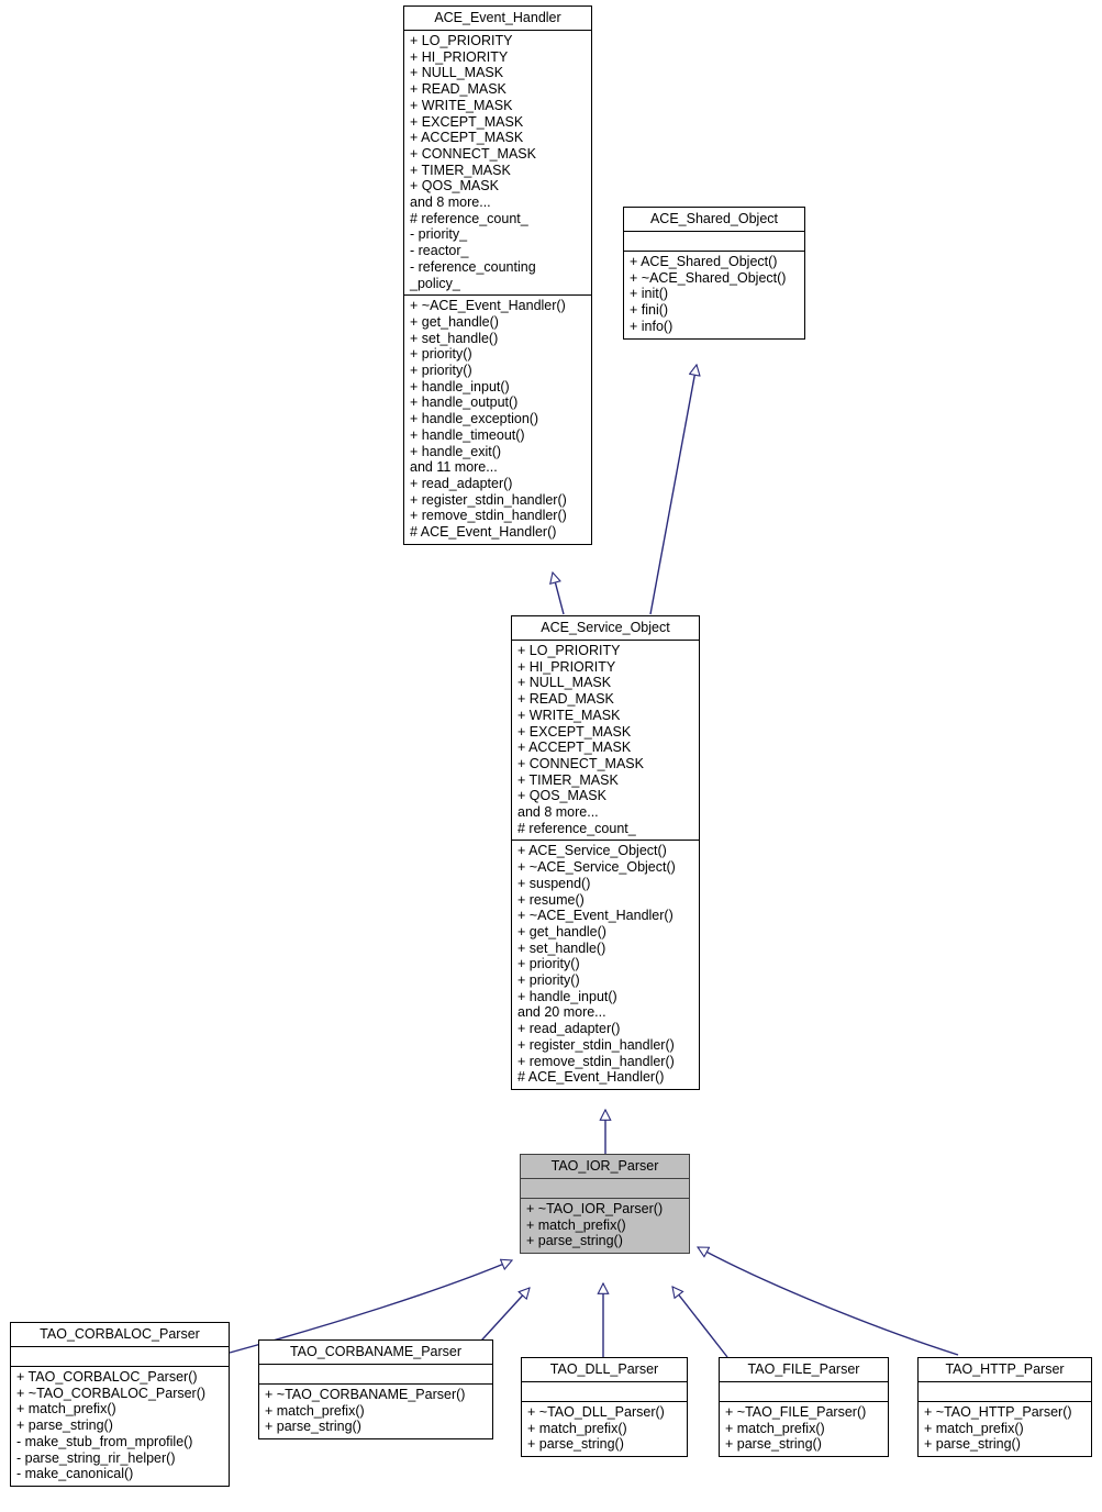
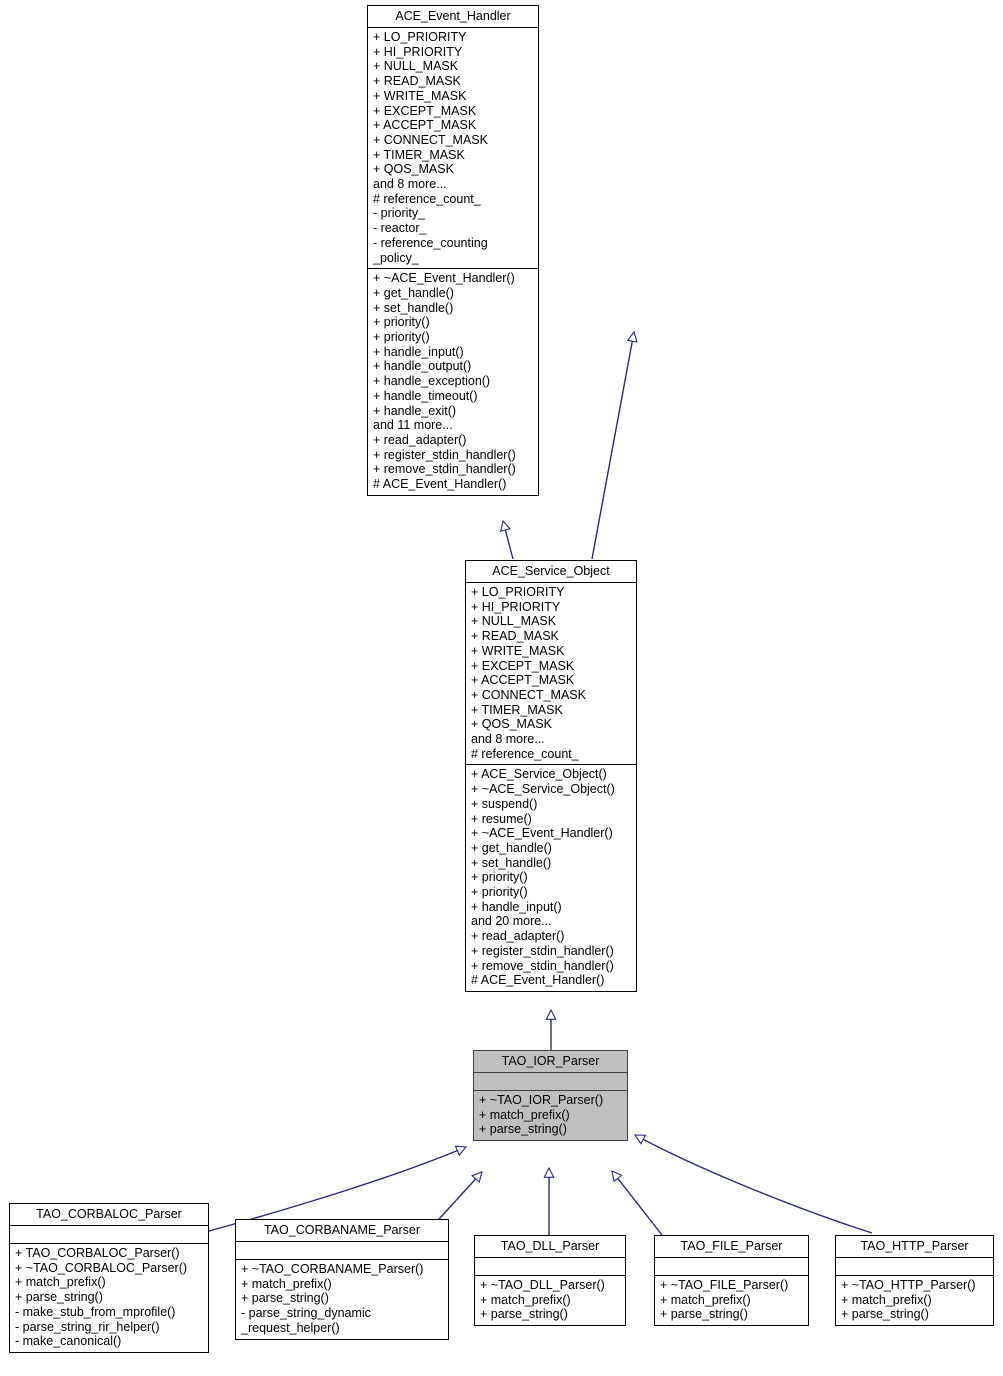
  ACE_Event_Handler
  + LO_PRIORITY
  + HI_PRIORITY
  + NULL_MASK
  + READ_MASK
  + WRITE_MASK
  + EXCEPT_MASK
  + ACCEPT_MASK
  + CONNECT_MASK
  + TIMER_MASK
  + QOS_MASK
  and 8 more...
  # reference_count_
  - priority_
  - reactor_
  - reference_counting _policy_
  + ~ACE_Event_Handler()
  + get_handle()
  + set_handle()
  + priority()
  + priority()
  + handle_input()
  + handle_output()
  + handle_exception()
  + handle_timeout()
  + handle_exit()
  and 11 more...
  + read_adapter()
  + register_stdin_handler()
  + remove_stdin_handler()
  # ACE_Event_Handler()
- ACE_Shared_Object
- + ACE_Shared_Object()
- + ~ACE_Shared_Object()
- + init()
- + fini()
- + info()
  ACE_Service_Object
  + LO_PRIORITY
  + HI_PRIORITY
  + NULL_MASK
  + READ_MASK
  + WRITE_MASK
  + EXCEPT_MASK
  + ACCEPT_MASK
  + CONNECT_MASK
  + TIMER_MASK
  + QOS_MASK
  and 8 more...
  # reference_count_
  + ACE_Service_Object()
  + ~ACE_Service_Object()
  + suspend()
  + resume()
  + ~ACE_Event_Handler()
  + get_handle()
  + set_handle()
  + priority()
  + priority()
  + handle_input()
  and 20 more...
  + read_adapter()
  + register_stdin_handler()
  + remove_stdin_handler()
  # ACE_Event_Handler()
  TAO_IOR_Parser
  + ~TAO_IOR_Parser()
  + match_prefix()
  + parse_string()
  TAO_CORBALOC_Parser
  + TAO_CORBALOC_Parser()
  + ~TAO_CORBALOC_Parser()
  + match_prefix()
  + parse_string()
  - make_stub_from_mprofile()
  - parse_string_rir_helper()
  - make_canonical()
  TAO_CORBANAME_Parser
  + ~TAO_CORBANAME_Parser()
  + match_prefix()
  + parse_string()
+ - parse_string_dynamic _request_helper()
  TAO_DLL_Parser
  + ~TAO_DLL_Parser()
  + match_prefix()
  + parse_string()
  TAO_FILE_Parser
  + ~TAO_FILE_Parser()
  + match_prefix()
  + parse_string()
  TAO_HTTP_Parser
  + ~TAO_HTTP_Parser()
  + match_prefix()
  + parse_string()
